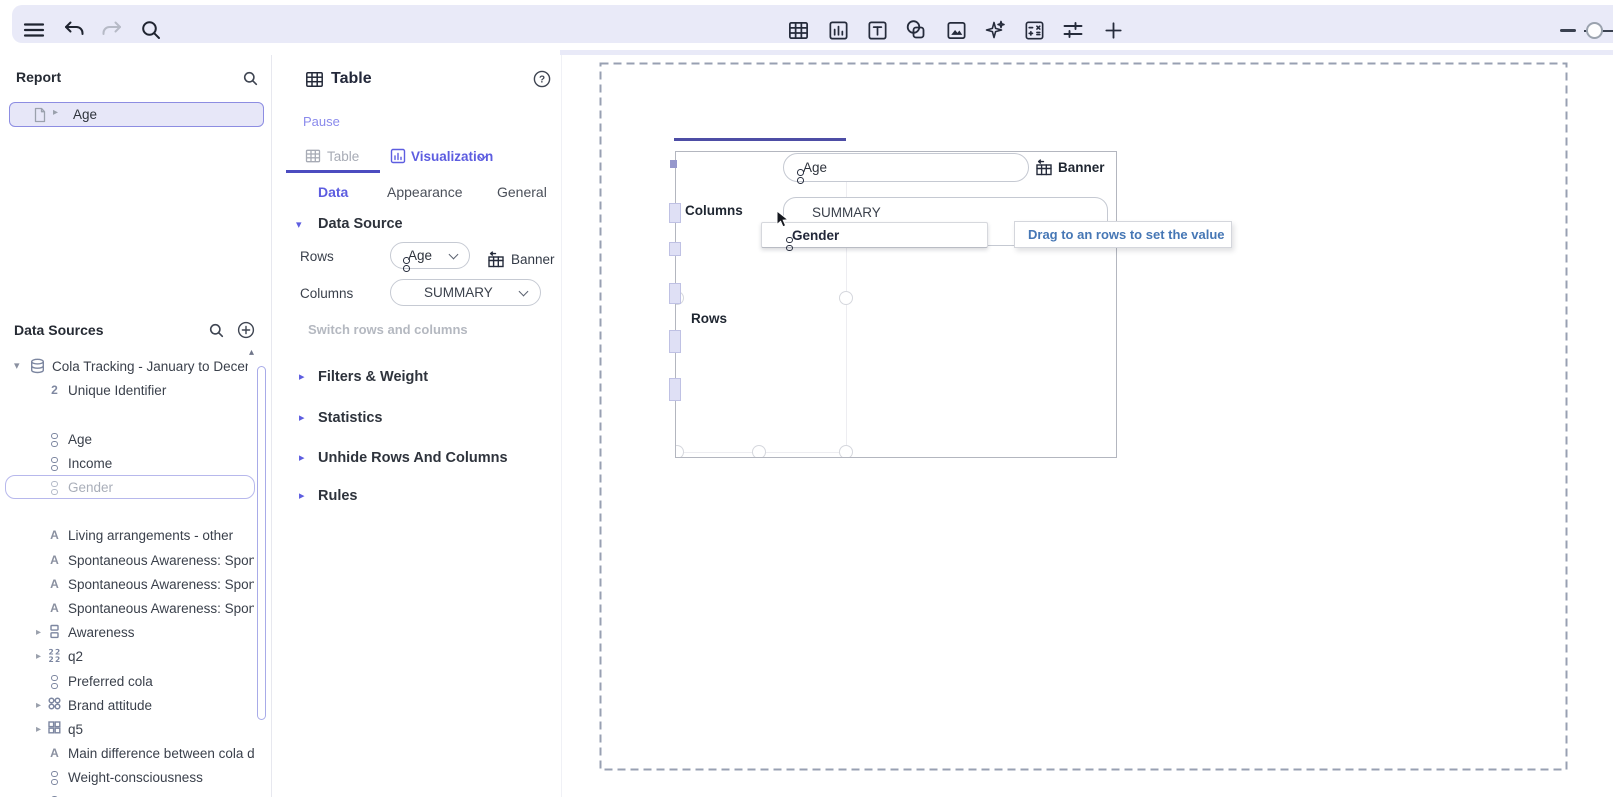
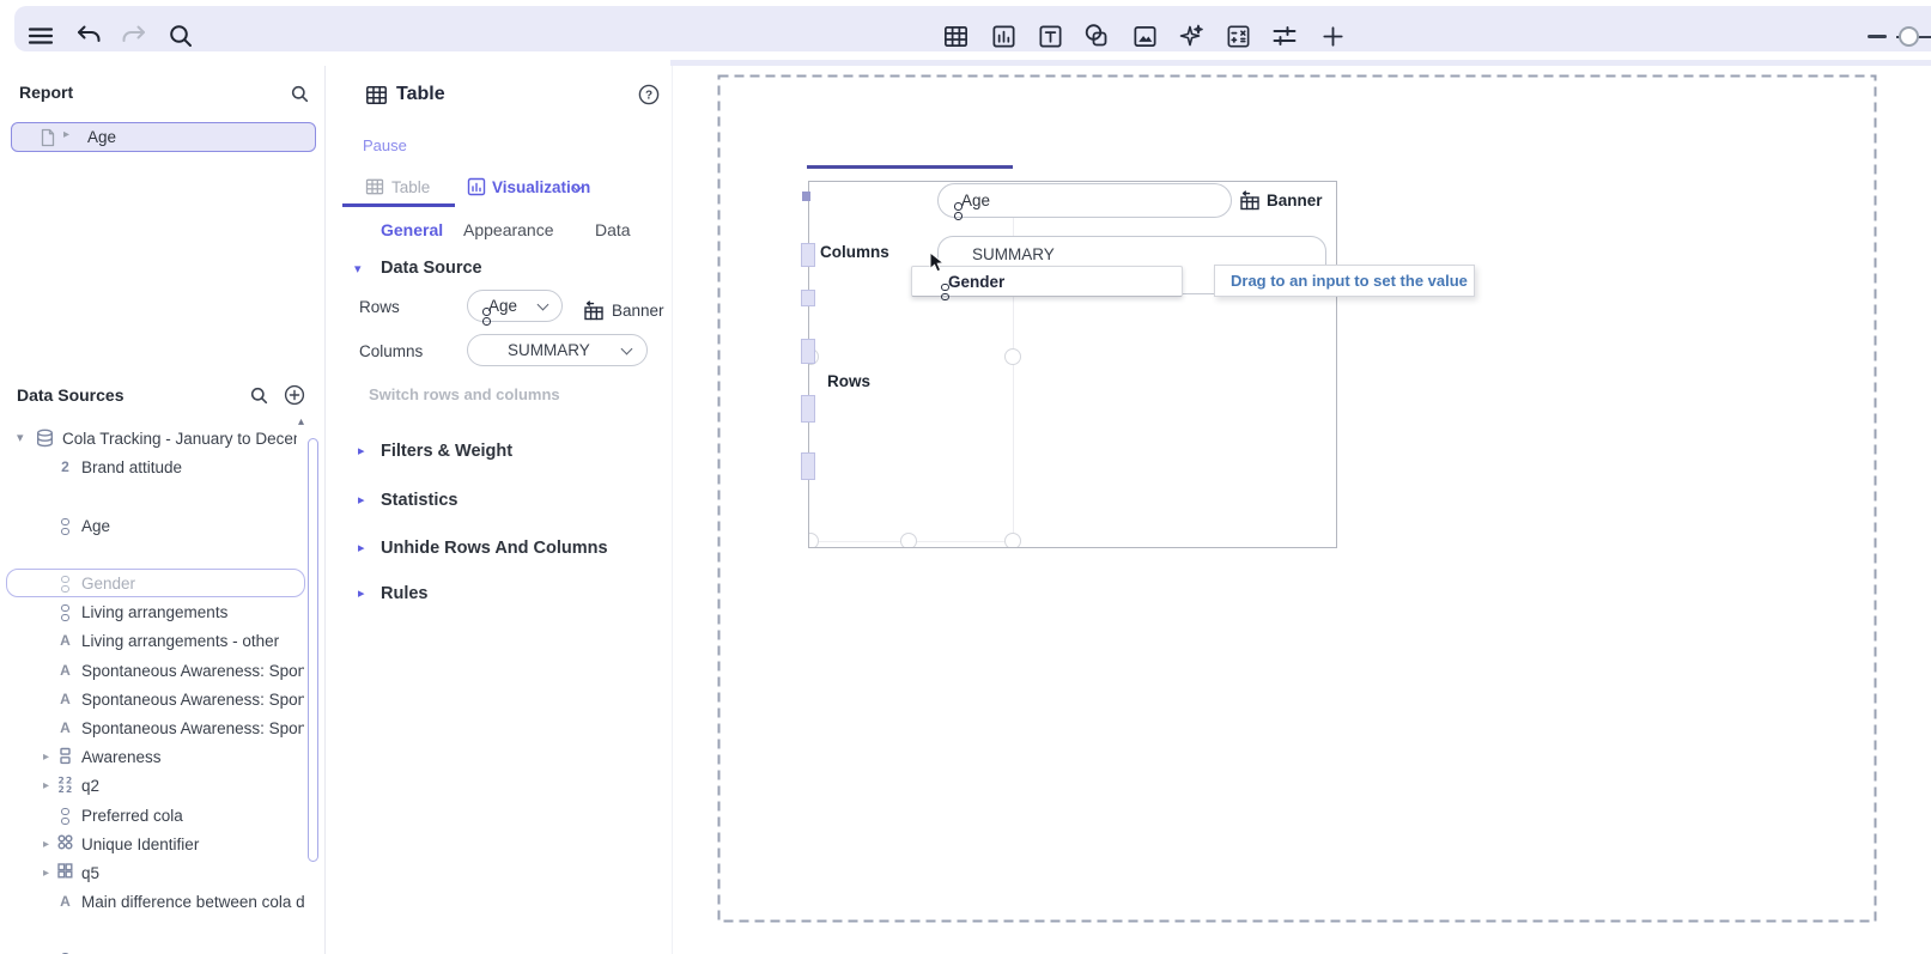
  Report
  ▸
  Age
  Data Sources
  ▾
  Cola Tracking - January to Dece
  2
- Unique Identifier
+ Brand attitude
  Age
- Income
  Gender
+ Living arrangements
  A
  Living arrangements - other
  A
  Spontaneous Awareness: Spon
  A
  Spontaneous Awareness: Spon
  A
  Spontaneous Awareness: Spon
  ▸
  Awareness
  ▸
  2
  2
  2
  2
  q2
  Preferred cola
  ▸
- Brand attitude
+ Unique Identifier
  ▸
  q5
  A
  Main difference between cola d
- Weight-consciousness
  ▴
  Table
  ?
  Pause
  Table
  Visualization
- Data
+ General
  Appearance
- General
+ Data
  ▾
  Data Source
  Rows
  Age
  Banner
  Columns
  SUMMARY
  Switch rows and columns
  ▸
  Filters & Weight
  ▸
  Statistics
  ▸
  Unhide Rows And Columns
  ▸
  Rules
  Rows
  Age
  Banner
  Columns
  SUMMARY
  Gender
- Drag to an rows to set the value
+ Drag to an input to set the value
